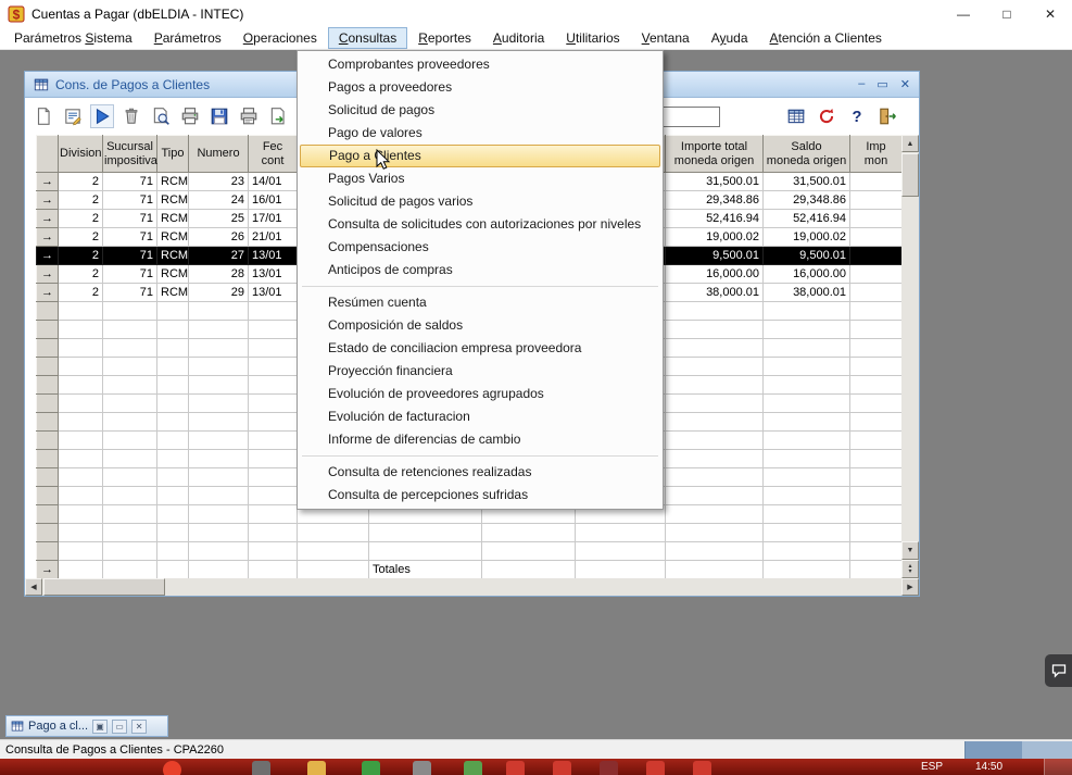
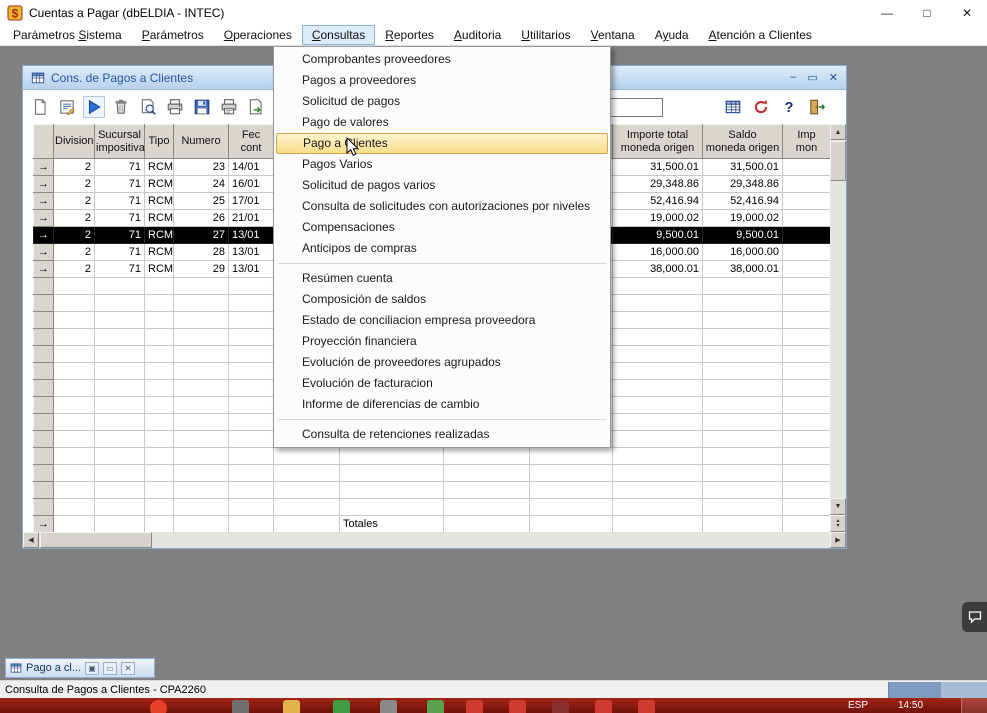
  $
  Cuentas a Pagar (dbELDIA - INTEC)
  —
  □
  ✕
  Parámetros Sistema
  Parámetros
  Operaciones
  Consultas
  Reportes
  Auditoria
  Utilitarios
  Ventana
  Ayuda
  Atención a Clientes
  Cons. de Pagos a Clientes
  –
  ▭
  ✕
  ?
  	Division	Sucursal impositiva	Tipo	Numero	Fec cont					Importe total moneda origen	Saldo moneda origen	Imp mon
  →	2	71	RCM	23	14/01					31,500.01	31,500.01
  →	2	71	RCM	24	16/01					29,348.86	29,348.86
  →	2	71	RCM	25	17/01					52,416.94	52,416.94
  →	2	71	RCM	26	21/01					19,000.02	19,000.02
  →	2	71	RCM	27	13/01					9,500.01	9,500.01
  →	2	71	RCM	28	13/01					16,000.00	16,000.00
  →	2	71	RCM	29	13/01					38,000.01	38,000.01
  →							Totales
  Pago a cl...
  ▣
  ▭
  ✕
  Comprobantes proveedores
  Pagos a proveedores
  Solicitud de pagos
  Pago de valores
  Pago alientes
  Pagos Varios
  Solicitud de pagos varios
  Consulta de solicitudes con autorizaciones por niveles
  Compensaciones
  Anticipos de compras
  Resúmen cuenta
  Composición de saldos
  Estado de conciliacion empresa proveedora
  Proyección financiera
  Evolución de proveedores agrupados
  Evolución de facturacion
  Informe de diferencias de cambio
  Consulta de retenciones realizadas
- Consulta de percepciones sufridas
  Consulta de Pagos a Clientes - CPA2260
  ESP
  14:50
